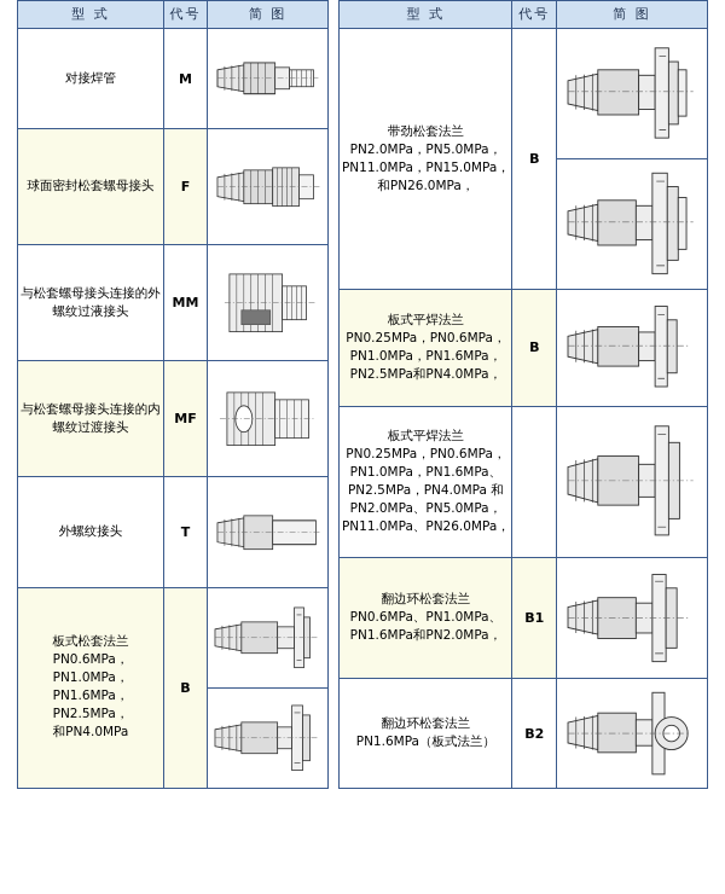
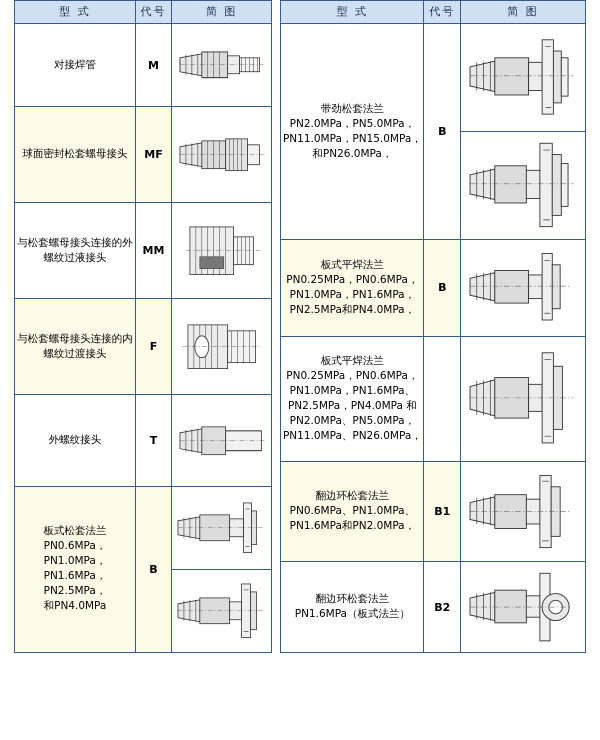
  型 式	代号	简 图
  对接焊管	M
- 球面密封松套螺母接头	F
+ 球面密封松套螺母接头	MF
  与松套螺母接头连接的外螺纹过液接头	MM
- 与松套螺母接头连接的内螺纹过渡接头	MF
+ 与松套螺母接头连接的内螺纹过渡接头	F
  外螺纹接头	T
  板式松套法兰 PN0.6MPa，PN1.0MPa， PN1.6MPa，PN2.5MPa， 和PN4.0MPa	B
  型 式	代号	简 图
  带劲松套法兰 PN2.0MPa，PN5.0MPa， PN11.0MPa，PN15.0MPa， 和PN26.0MPa，	B
  板式平焊法兰 PN0.25MPa，PN0.6MPa， PN1.0MPa，PN1.6MPa， PN2.5MPa和PN4.0MPa，	B
  板式平焊法兰 PN0.25MPa，PN0.6MPa， PN1.0MPa，PN1.6MPa、 PN2.5MPa，PN4.0MPa 和 PN2.0MPa、PN5.0MPa， PN11.0MPa、PN26.0MPa，
  翻边环松套法兰 PN0.6MPa、PN1.0MPa、 PN1.6MPa和PN2.0MPa，	B1
  翻边环松套法兰 PN1.6MPa（板式法兰）	B2
